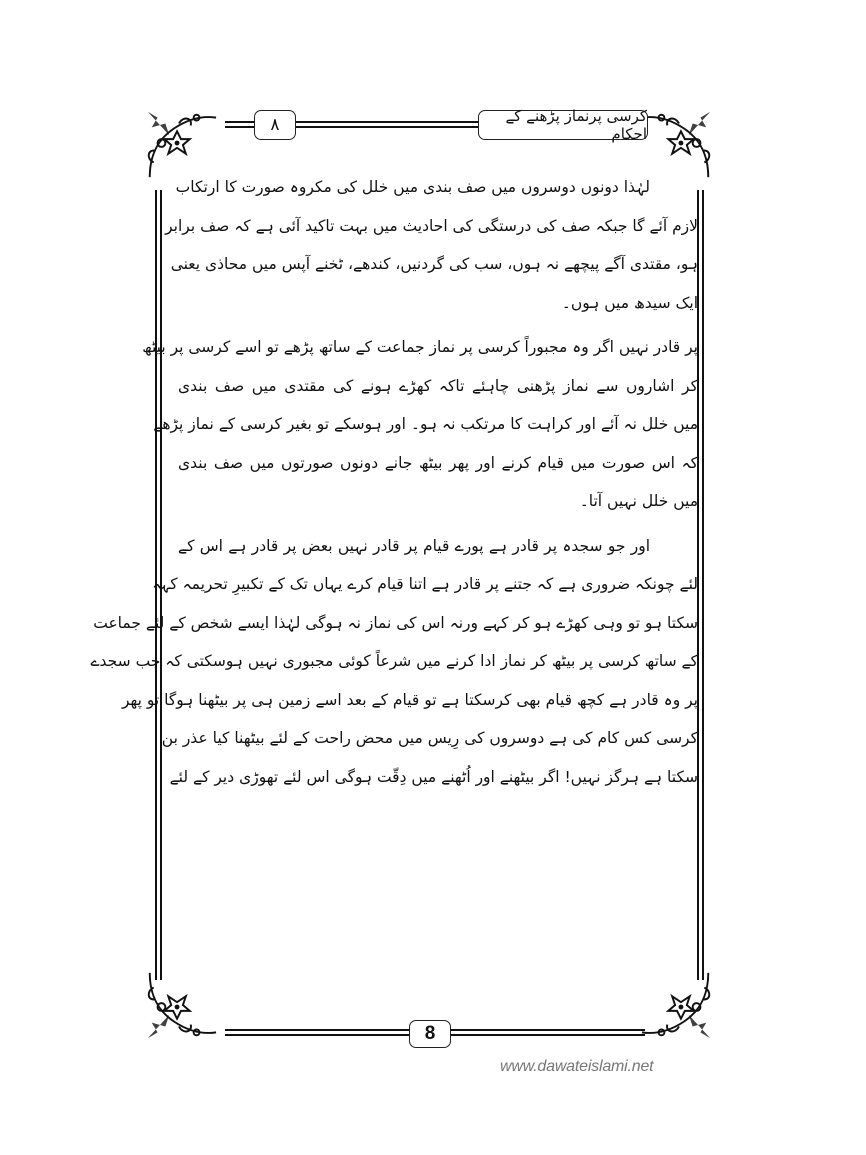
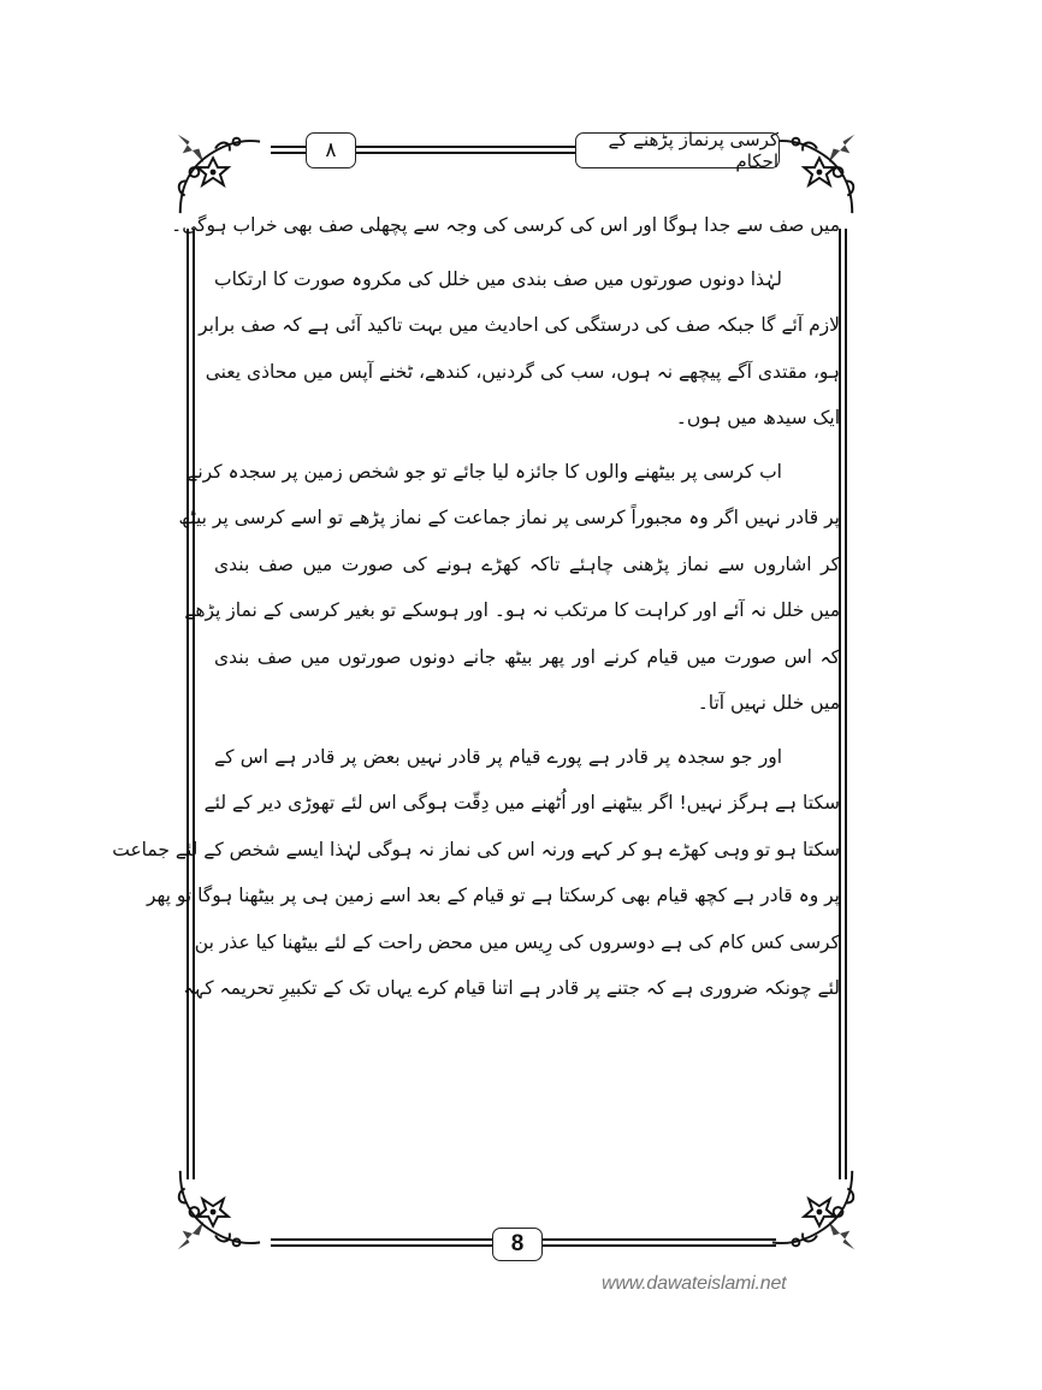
  کرسی پرنماز پڑھنے کے احکام
  ۸
+ میں صف سے جدا ہوگا اور اس کی کرسی کی وجہ سے پچھلی صف بھی خراب ہوگی۔
- لہٰذا دونوں دوسروں میں صف بندی میں خلل کی مکروہ صورت کا ارتکاب
+ لہٰذا دونوں صورتوں میں صف بندی میں خلل کی مکروہ صورت کا ارتکاب
  لازم آئے گا جبکہ صف کی درستگی کی احادیث میں بہت تاکید آئی ہے کہ صف برابر
  ہو، مقتدی آگے پیچھے نہ ہوں، سب کی گردنیں، کندھے، ٹخنے آپس میں محاذی یعنی
  ایک سیدھ میں ہوں۔
+ اب کرسی پر بیٹھنے والوں کا جائزہ لیا جائے تو جو شخص زمین پر سجدہ کرنے
- پر قادر نہیں اگر وہ مجبوراً کرسی پر نماز جماعت کے ساتھ پڑھے تو اسے کرسی پر بیٹھ
+ پر قادر نہیں اگر وہ مجبوراً کرسی پر نماز جماعت کے نماز پڑھے تو اسے کرسی پر بیٹھ
- کر اشاروں سے نماز پڑھنی چاہئے تاکہ کھڑے ہونے کی مقتدی میں صف بندی
+ کر اشاروں سے نماز پڑھنی چاہئے تاکہ کھڑے ہونے کی صورت میں صف بندی
  میں خلل نہ آئے اور کراہت کا مرتکب نہ ہو۔ اور ہوسکے تو بغیر کرسی کے نماز پڑھے
  کہ اس صورت میں قیام کرنے اور پھر بیٹھ جانے دونوں صورتوں میں صف بندی
  میں خلل نہیں آتا۔
  اور جو سجدہ پر قادر ہے پورے قیام پر قادر نہیں بعض پر قادر ہے اس کے
- لئے چونکہ ضروری ہے کہ جتنے پر قادر ہے اتنا قیام کرے یہاں تک کے تکبیرِ تحریمہ کہہ
+ سکتا ہے ہرگز نہیں! اگر بیٹھنے اور اُٹھنے میں دِقّت ہوگی اس لئے تھوڑی دیر کے لئے
  سکتا ہو تو وہی کھڑے ہو کر کہے ورنہ اس کی نماز نہ ہوگی لہٰذا ایسے شخص کے لئے جماعت
- کے ساتھ کرسی پر بیٹھ کر نماز ادا کرنے میں شرعاً کوئی مجبوری نہیں ہوسکتی کہ جب سجدے
  پر وہ قادر ہے کچھ قیام بھی کرسکتا ہے تو قیام کے بعد اسے زمین ہی پر بیٹھنا ہوگا تو پھر
  کرسی کس کام کی ہے دوسروں کی رِیس میں محض راحت کے لئے بیٹھنا کیا عذر بن
- سکتا ہے ہرگز نہیں! اگر بیٹھنے اور اُٹھنے میں دِقّت ہوگی اس لئے تھوڑی دیر کے لئے
+ لئے چونکہ ضروری ہے کہ جتنے پر قادر ہے اتنا قیام کرے یہاں تک کے تکبیرِ تحریمہ کہہ
  8
  www.dawateislami.net
